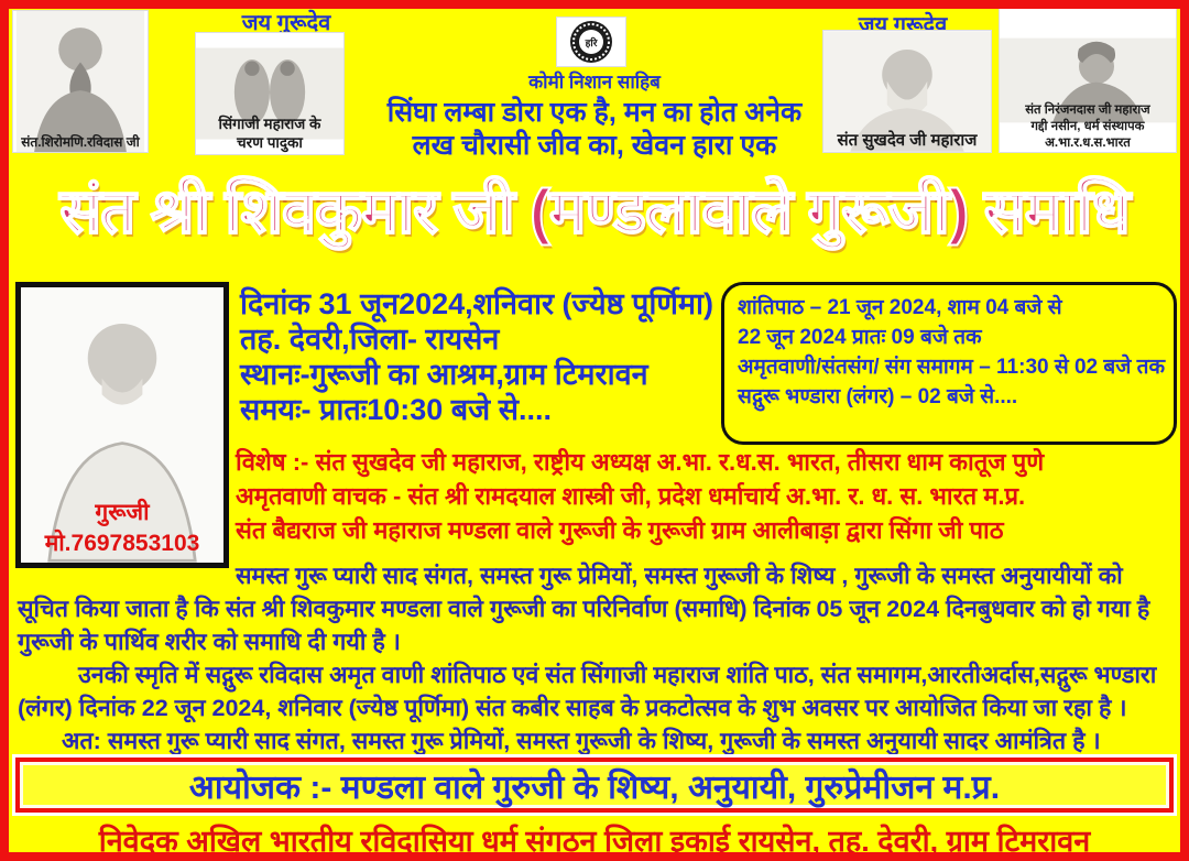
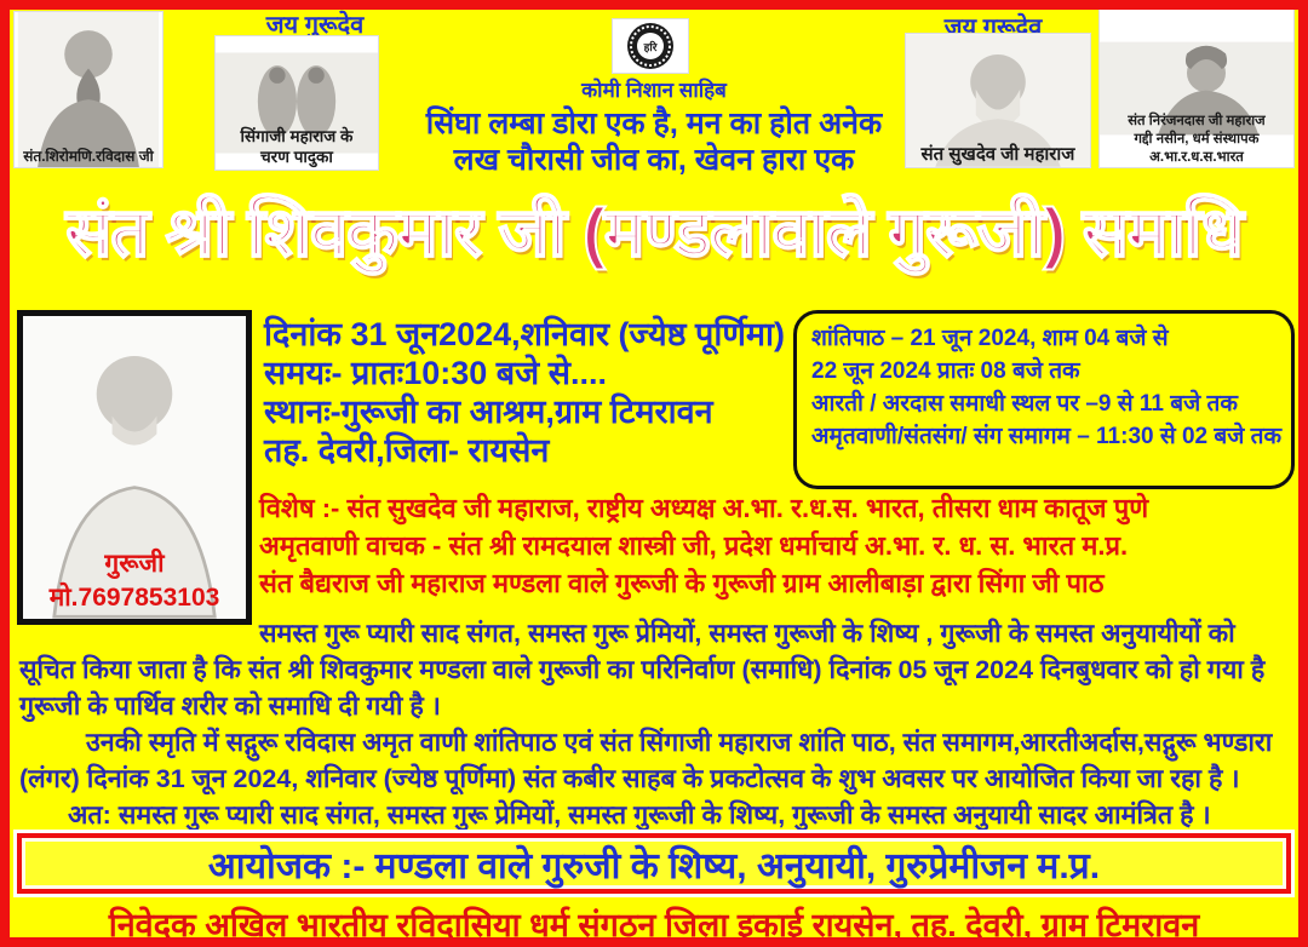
  संत.शिरोमणि.रविदास जी
  जय गुरूदेव
  सिंगाजी महाराज के
  चरण पादुका
  हरि
  कोमी निशान साहिब
  सिंघा लम्बा डोरा एक है, मन का होत अनेक
  लख चौरासी जीव का, खेवन हारा एक
  जय गुरूदेव
  संत सुखदेव जी महाराज
  संत निरंजनदास जी महाराज
  गद्दी नसीन, धर्म संस्थापक
  अ.भा.र.ध.स.भारत
  संत श्री शिवकुमार जी (मण्डलावाले गुरूजी) समाधि
  गुरूजी मो.7697853103
  दिनांक 31 जून2024,शनिवार (ज्येष्ठ पूर्णिमा)
- तह. देवरी,जिला- रायसेन
+ समयः- प्रातः10:30 बजे से....
  स्थानः-गुरूजी का आश्रम,ग्राम टिमरावन
- समयः- प्रातः10:30 बजे से....
+ तह. देवरी,जिला- रायसेन
  शांतिपाठ – 21 जून 2024, शाम 04 बजे से
- 22 जून 2024 प्रातः 09 बजे तक
+ 22 जून 2024 प्रातः 08 बजे तक
+ आरती / अरदास समाधी स्थल पर –9 से 11 बजे तक
  अमृतवाणी/संतसंग/ संग समागम – 11:30 से 02 बजे तक
- सद्गुरू भण्डारा (लंगर) – 02 बजे से....
  विशेष :- संत सुखदेव जी महाराज, राष्ट्रीय अध्यक्ष अ.भा. र.ध.स. भारत, तीसरा धाम कातूज पुणे
  अमृतवाणी वाचक - संत श्री रामदयाल शास्त्री जी, प्रदेश धर्माचार्य अ.भा. र. ध. स. भारत म.प्र.
  संत बैद्यराज जी महाराज मण्डला वाले गुरूजी के गुरूजी ग्राम आलीबाड़ा द्वारा सिंगा जी पाठ
  समस्त गुरू प्यारी साद संगत, समस्त गुरू प्रेमियों, समस्त गुरूजी के शिष्य , गुरूजी के समस्त अनुयायीयों को सूचित किया जाता है कि संत श्री शिवकुमार मण्डला वाले गुरूजी का परिनिर्वाण (समाधि) दिनांक 05 जून 2024 दिनबुधवार को हो गया है गुरूजी के पार्थिव शरीर को समाधि दी गयी है ।
- उनकी स्मृति में सद्गुरू रविदास अमृत वाणी शांतिपाठ एवं संत सिंगाजी महाराज शांति पाठ, संत समागम,आरतीअर्दास,सद्गुरू भण्डारा (लंगर) दिनांक 22 जून 2024, शनिवार (ज्येष्ठ पूर्णिमा) संत कबीर साहब के प्रकटोत्सव के शुभ अवसर पर आयोजित किया जा रहा है ।
+ उनकी स्मृति में सद्गुरू रविदास अमृत वाणी शांतिपाठ एवं संत सिंगाजी महाराज शांति पाठ, संत समागम,आरतीअर्दास,सद्गुरू भण्डारा (लंगर) दिनांक 31 जून 2024, शनिवार (ज्येष्ठ पूर्णिमा) संत कबीर साहब के प्रकटोत्सव के शुभ अवसर पर आयोजित किया जा रहा है ।
  अत: समस्त गुरू प्यारी साद संगत, समस्त गुरू प्रेमियों, समस्त गुरूजी के शिष्य, गुरूजी के समस्त अनुयायी सादर आमंत्रित है ।
  आयोजक :- मण्डला वाले गुरुजी के शिष्य, अनुयायी, गुरुप्रेमीजन म.प्र.
  निवेदक अखिल भारतीय रविदासिया धर्म संगठन जिला इकाई रायसेन, तह. देवरी, ग्राम टिमरावन
